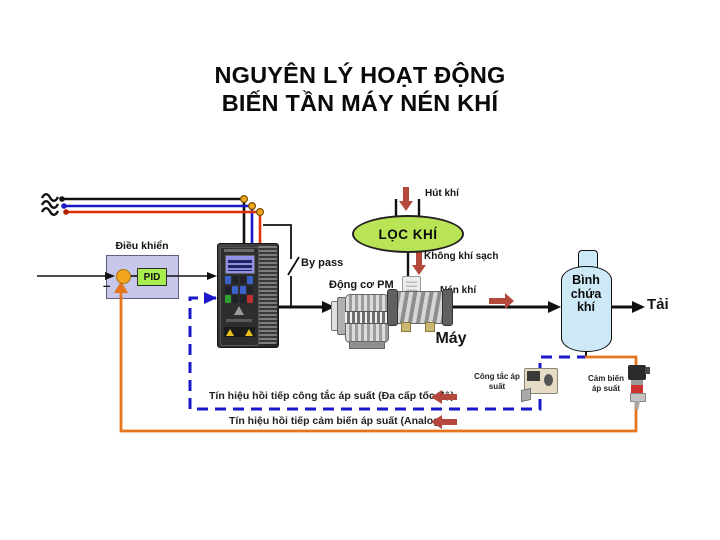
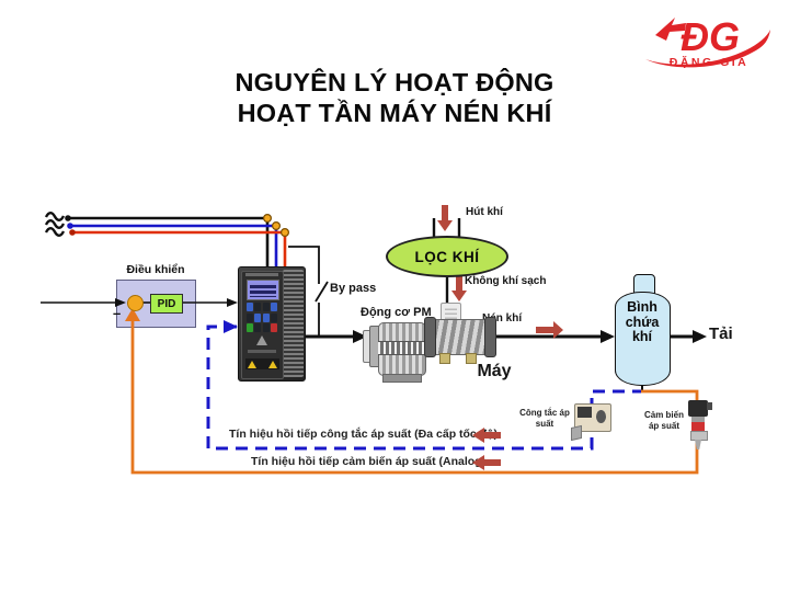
  NGUYÊN LÝ HOẠT ĐỘNG
- BIẾN TẦN MÁY NÉN KHÍ
+ HOẠT TẦN MÁY NÉN KHÍ
+ ĐG
+ ĐẶNG GIA
  Điều khiển
  PID
  –
  By pass
  Động cơ PM
  Máy
  LỌC KHÍ
  Hút khí
  Không khí sạch
  Bình chứa khí
  Tải
  Công tắc áp suất
  Cảm biến áp suất
  Tín hiệu hồi tiếp công tắc áp suất (Đa cấp tốc
  Tín hiệu hồi tiếp cảm biến áp suất (Analo
